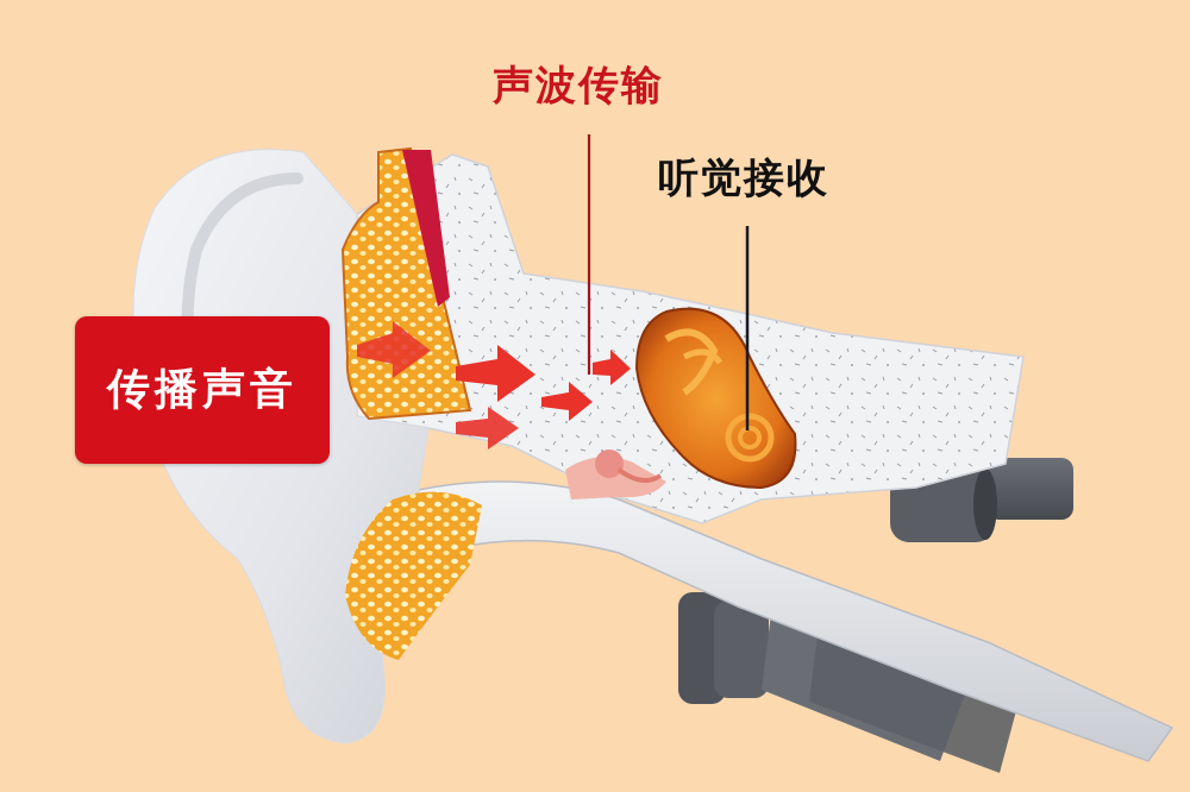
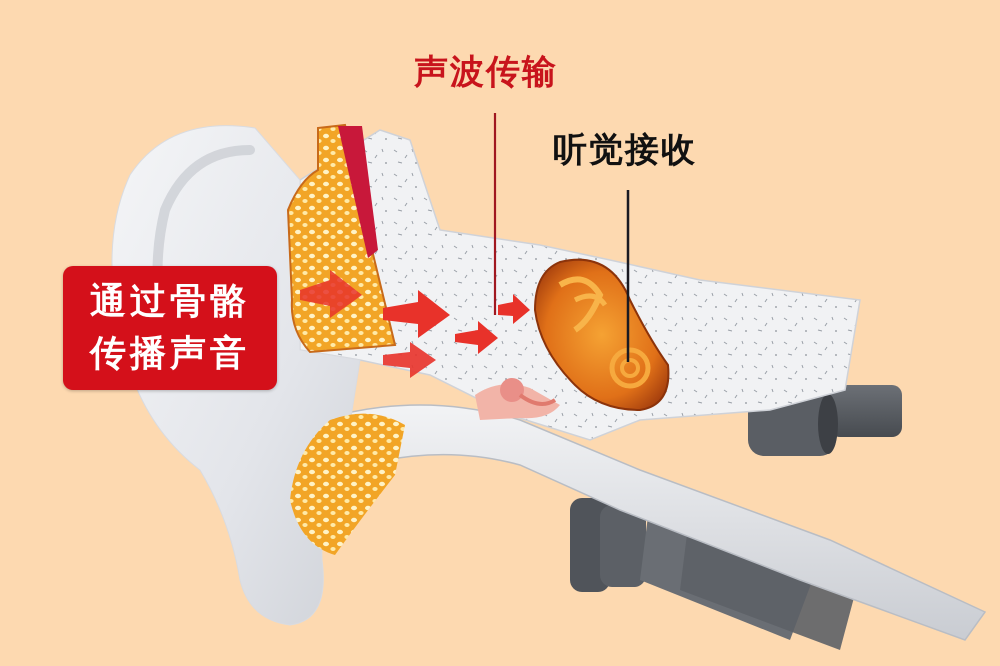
  声波传输
  听觉接收
+ 通过骨骼
  传播声音
